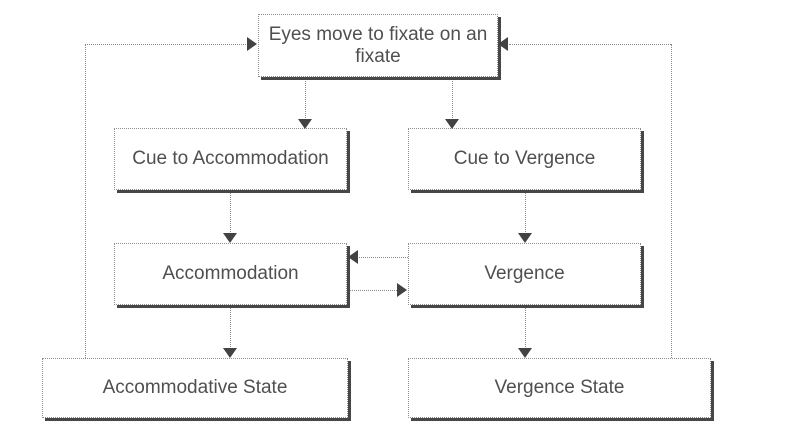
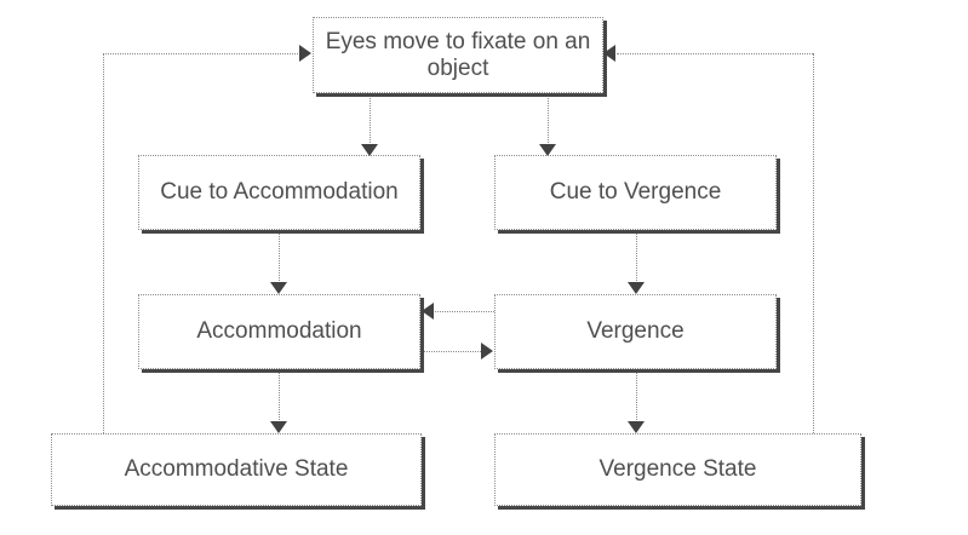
- Eyes move to fixate on an fixate
+ Eyes move to fixate on an object
  Cue to Accommodation
  Cue to Vergence
  Accommodation
  Vergence
  Accommodative State
  Vergence State
